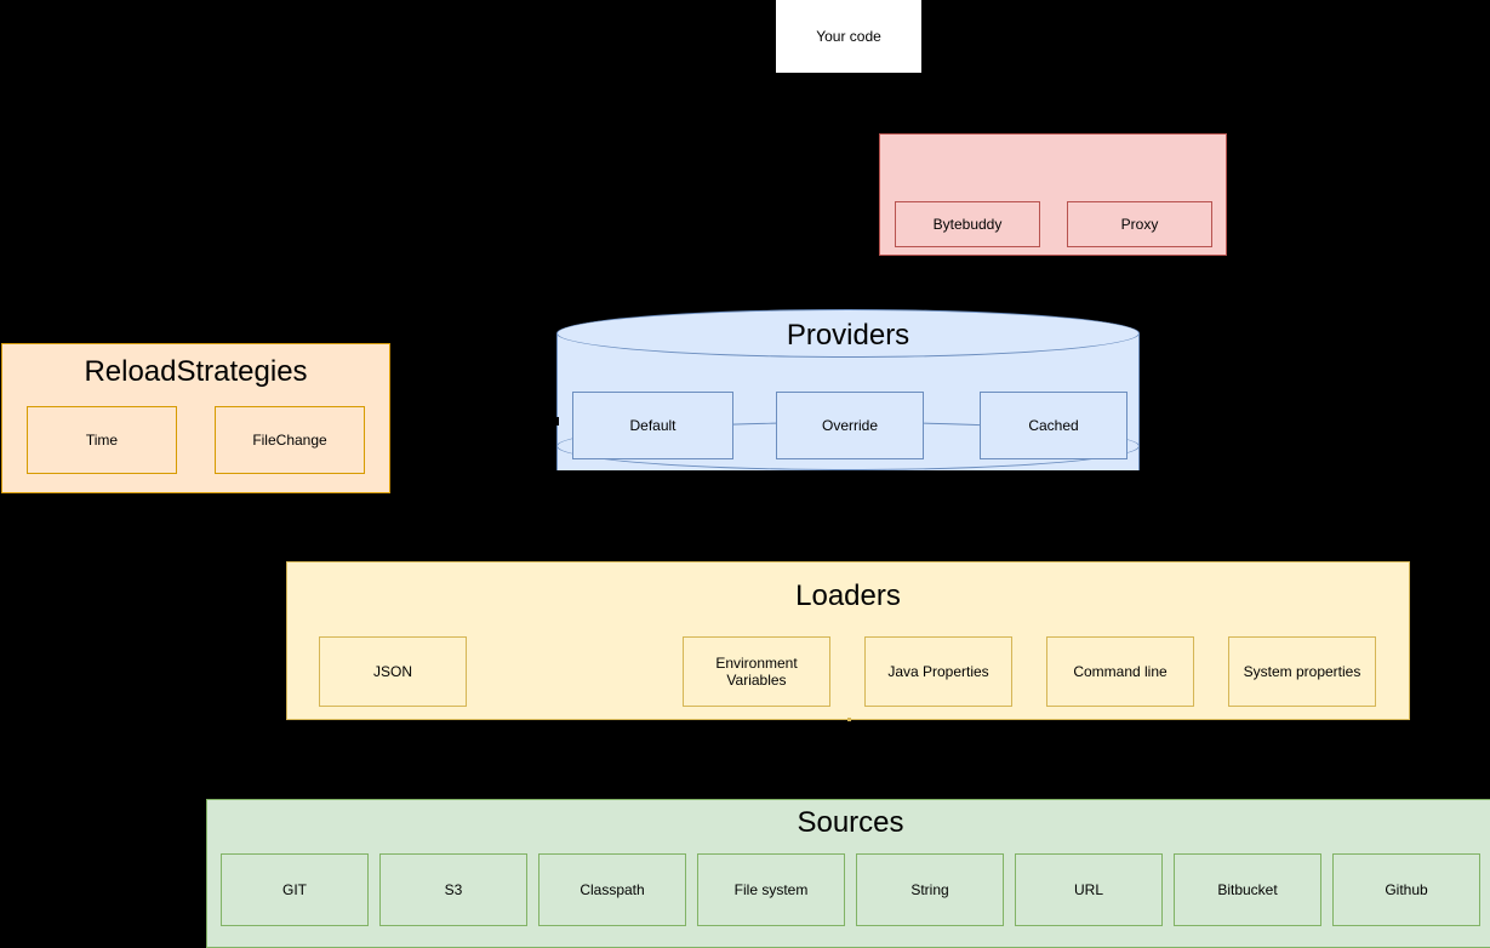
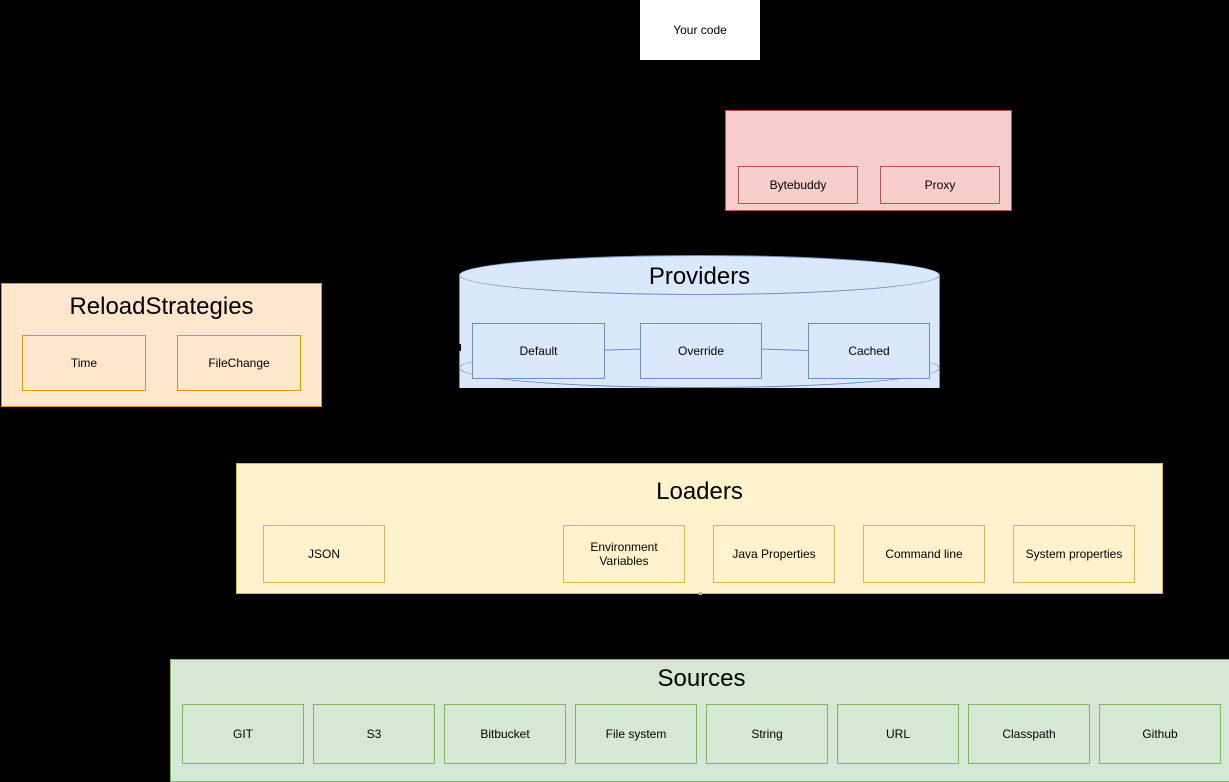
  Your code
  Bytebuddy
  Proxy
  ReloadStrategies
  Time
  FileChange
  Providers
  Default
  Override
  Cached
  Loaders
  JSON
  Environment Variables
  Java Properties
  Command line
  System properties
  Sources
  GIT
  S3
- Classpath
+ Bitbucket
  File system
  String
  URL
- Bitbucket
+ Classpath
  Github
